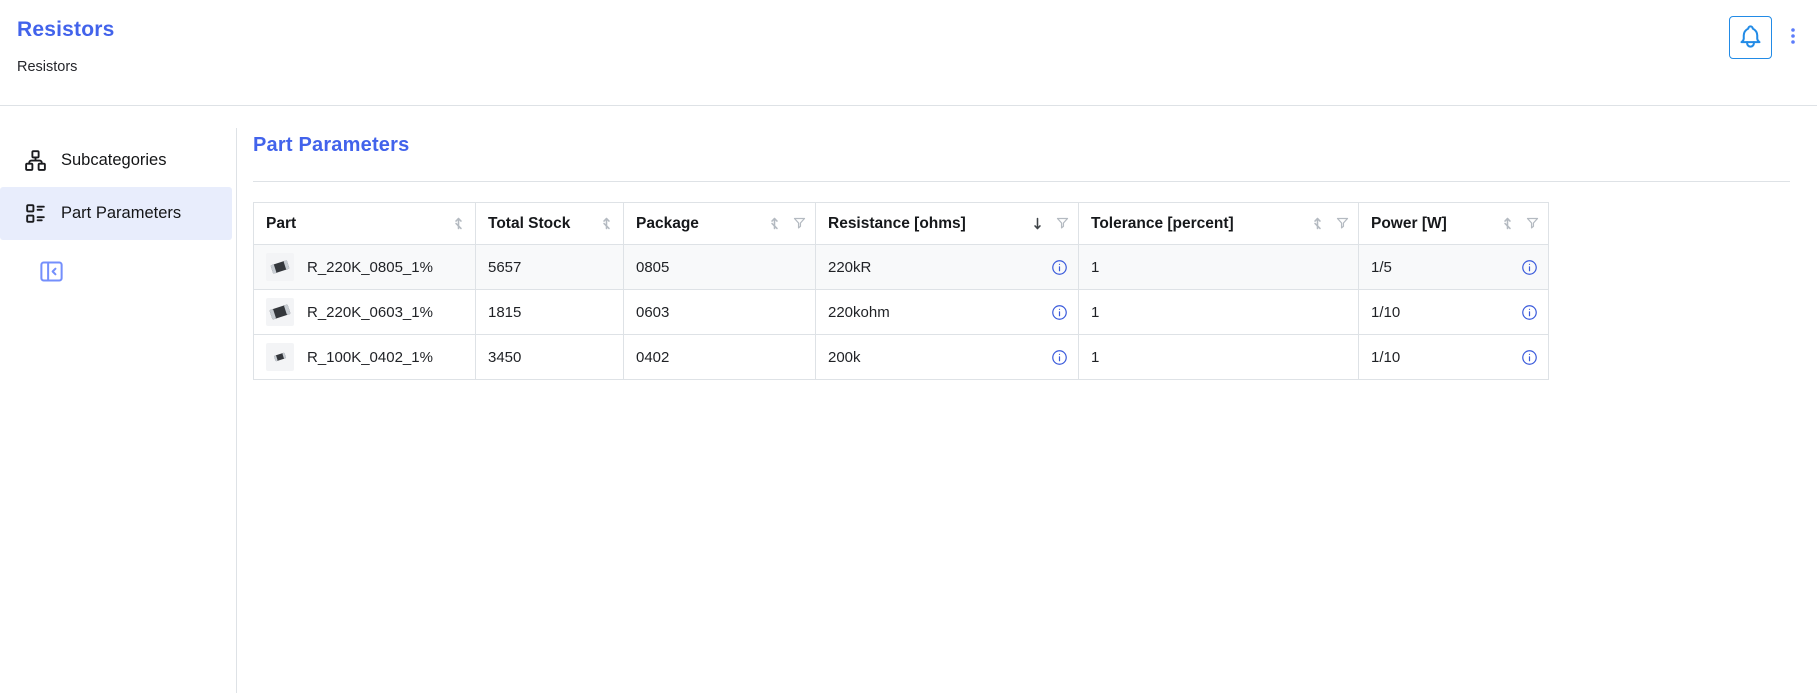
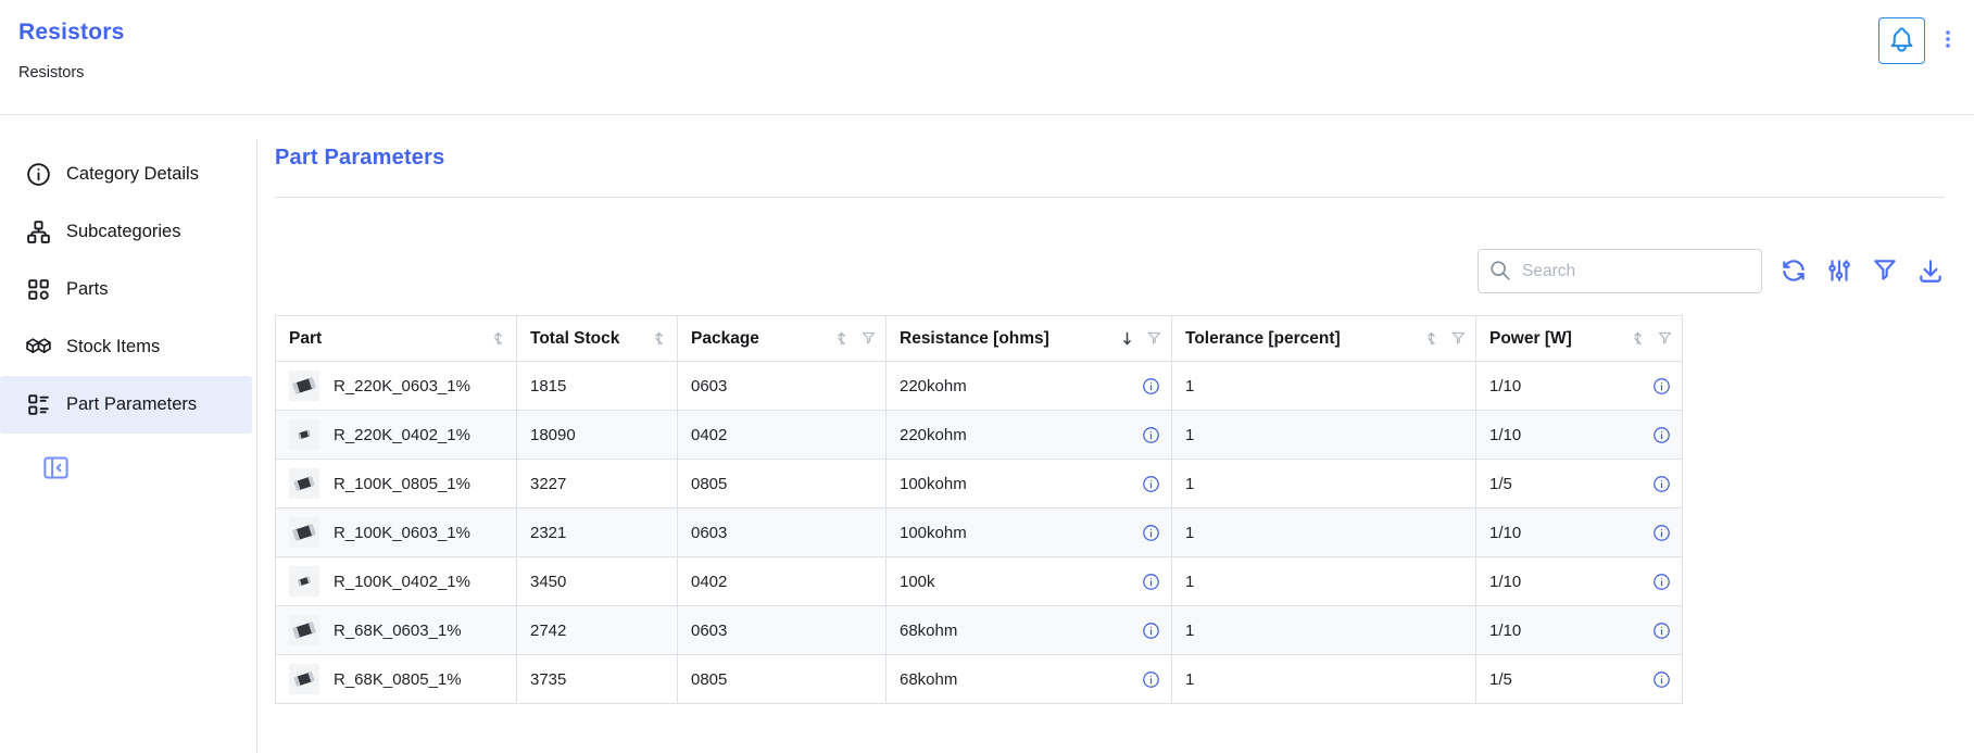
  Resistors
  Resistors
+ Category Details
  Subcategories
+ Parts
+ Stock Items
  Part Parameters
  Part Parameters
+ Search
  Part	Total Stock	Package	Resistance [ohms]	Tolerance [percent]	Power [W]
- R_220K_0805_1%	5657	0805	220kR	1	1/5
  R_220K_0603_1%	1815	0603	220kohm	1	1/10
+ R_220K_0402_1%	18090	0402	220kohm	1	1/10
+ R_100K_0805_1%	3227	0805	100kohm	1	1/5
+ R_100K_0603_1%	2321	0603	100kohm	1	1/10
- R_100K_0402_1%	3450	0402	200k	1	1/10
+ R_100K_0402_1%	3450	0402	100k	1	1/10
+ R_68K_0603_1%	2742	0603	68kohm	1	1/10
+ R_68K_0805_1%	3735	0805	68kohm	1	1/5
